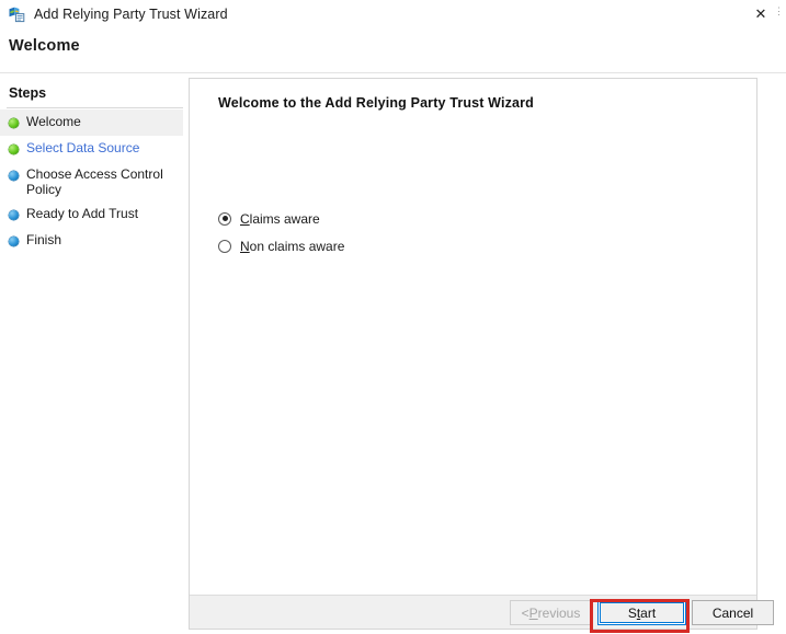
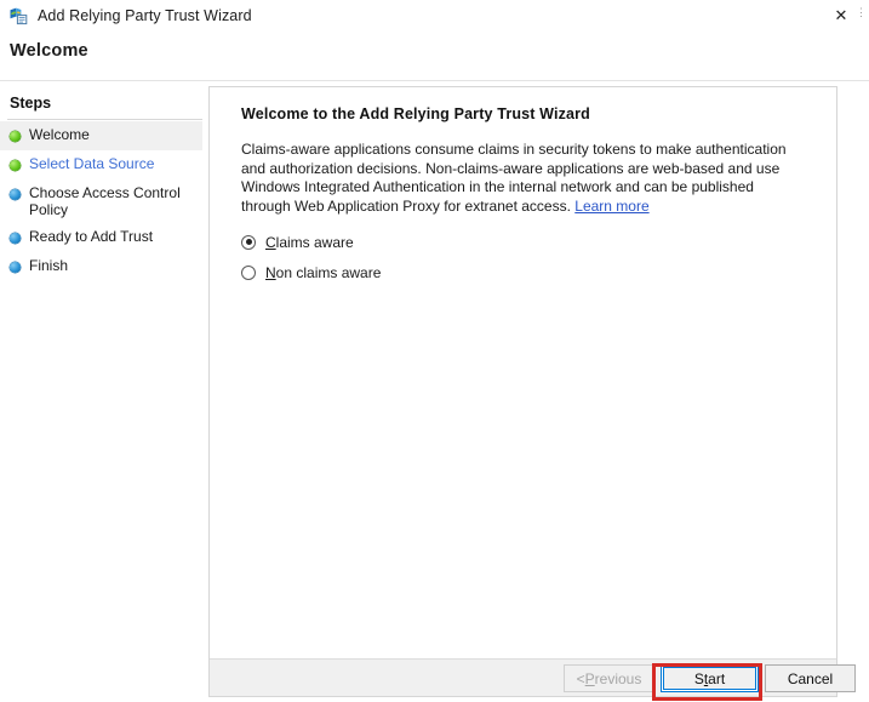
  Add Relying Party Trust Wizard
  ✕
  ⋮
  Welcome
  Steps
  Welcome
  Select Data Source
  Choose Access Control Policy
  Ready to Add Trust
  Finish
  Welcome to the Add Relying Party Trust Wizard
+ Claims-aware applications consume claims in security tokens to make authentication and authorization decisions. Non-claims-aware applications are web-based and use Windows Integrated Authentication in the internal network and can be published through Web Application Proxy for extranet access. Learn more
  Claims aware
  Non claims aware
  <
  P
  revious
  S
  t
  art
  Cancel
